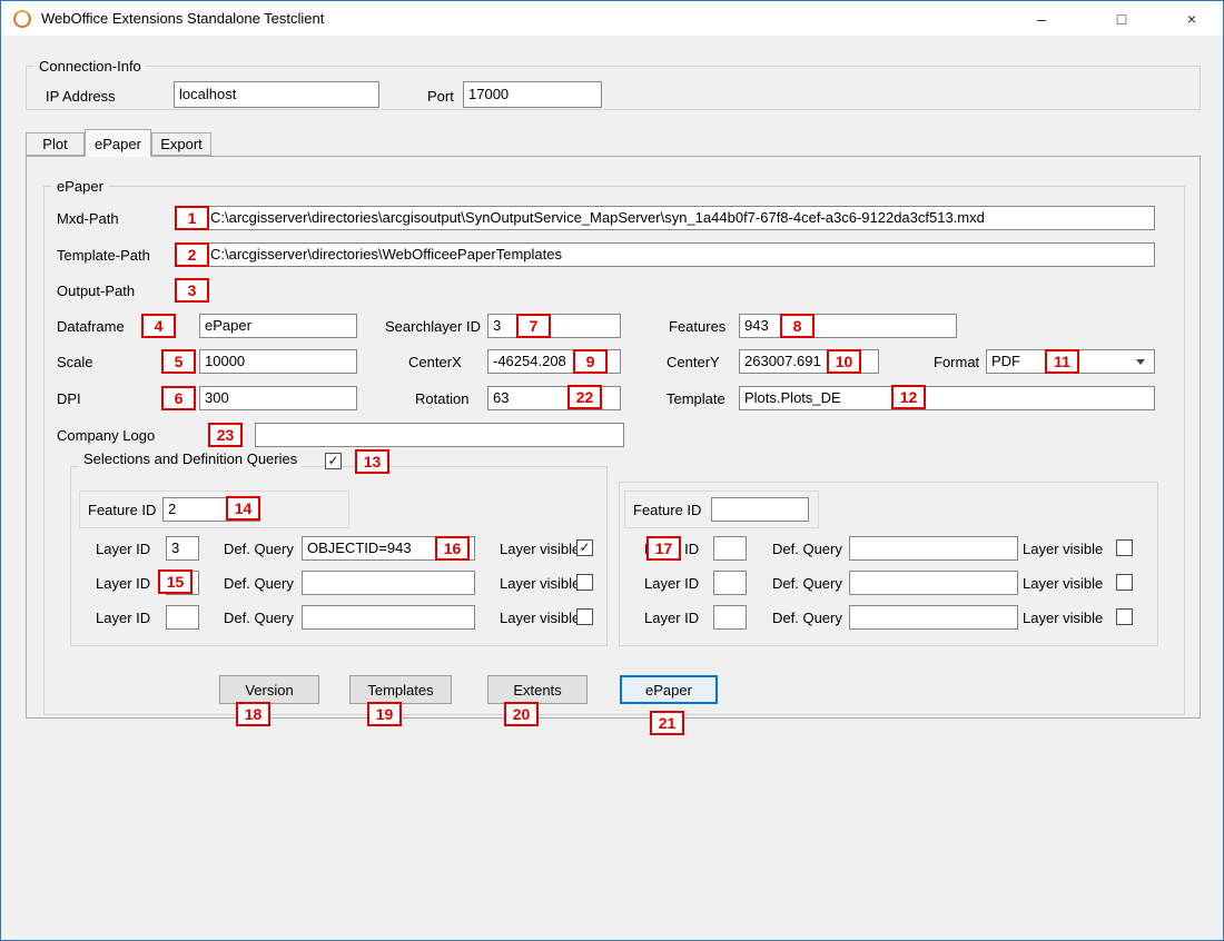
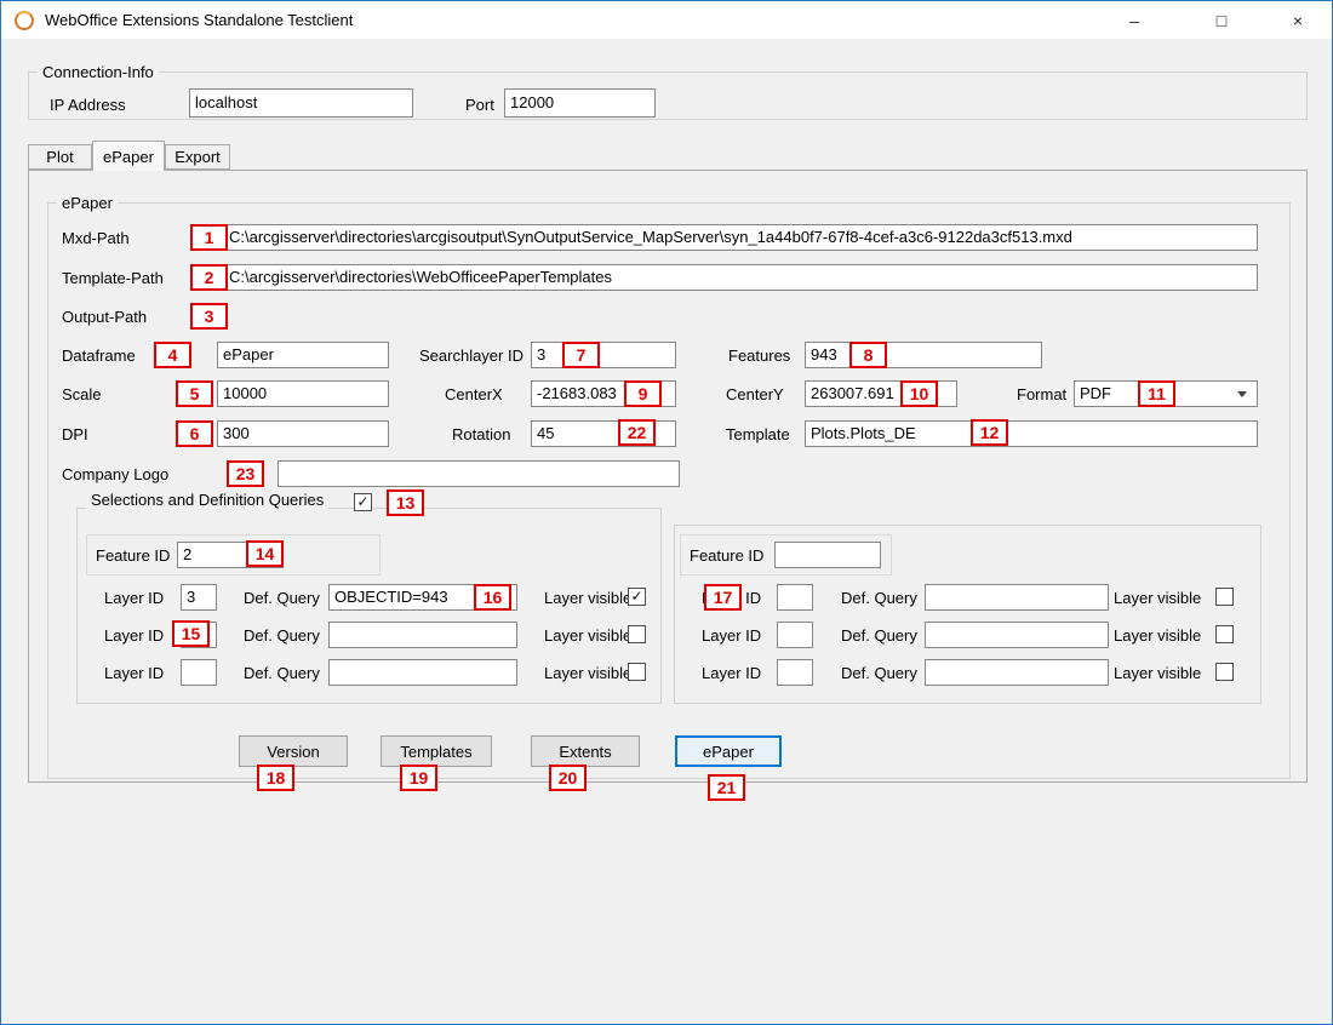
  WebOffice Extensions Standalone Testclient
  –
  □
  ×
  Connection-Info
  IP Address
  localhost
  Port
- 17000
+ 12000
  Plot
  ePaper
  Export
  ePaper
  Mxd-Path
  C:\arcgisserver\directories\arcgisoutput\SynOutputService_MapServer\syn_1a44b0f7-67f8-4cef-a3c6-9122da3cf513.mxd
  Template-Path
  C:\arcgisserver\directories\WebOfficeePaperTemplates
  Output-Path
  Dataframe
  ePaper
  Searchlayer ID
  3
  Features
  943
  Scale
  10000
  CenterX
- -46254.208
+ -21683.083
  CenterY
  263007.691
  Format
  PDF
  DPI
  300
  Rotation
- 63
+ 45
  Template
  Plots.Plots_DE
  Company Logo
  Selections and Definition Queries
  ✓
  Feature ID
  2
  Layer ID
  3
  Def. Query
  OBJECTID=943
  Layer visibl
  ✓
  Layer ID
  Def. Query
  Layer visibl
  Layer ID
  Def. Query
  Layer visibl
  Feature ID
  Def. Query
  Layer visible
  Layer ID
  Def. Query
  Layer visible
  Layer ID
  Def. Query
  Layer visible
  Version
  Templates
  Extents
  ePaper
  1
  2
  3
  4
  5
  6
  7
  8
  9
  10
  11
  12
  13
  14
  15
  16
  17
  18
  19
  20
  21
  22
  23
